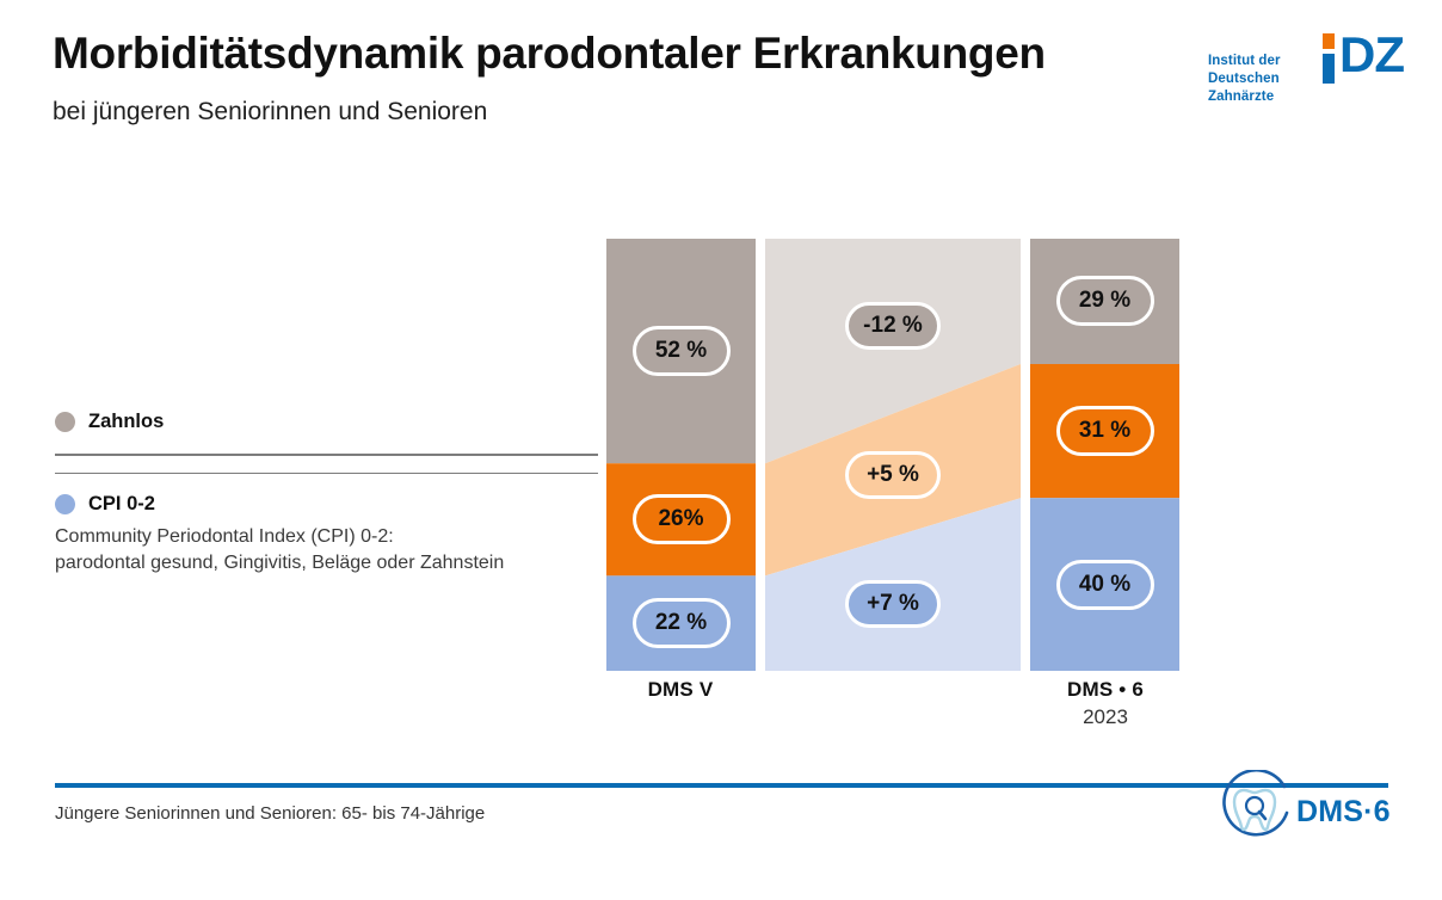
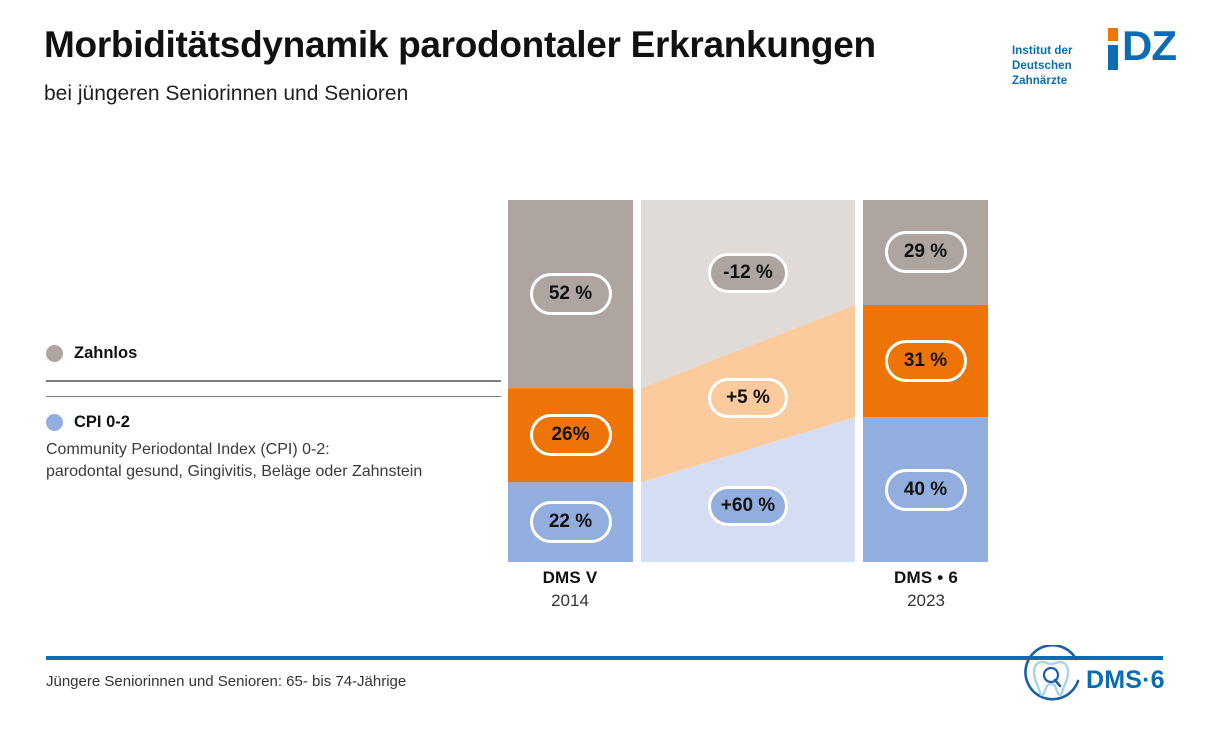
  Morbiditätsdynamik parodontaler Erkrankungen
  bei jüngeren Seniorinnen und Senioren
  Institut der
  Deutschen Zahnärzte
  DZ
  Zahnlos
  CPI 0-2
  Community Periodontal Index (CPI) 0-2:
  parodontal gesund, Gingivitis, Beläge oder Zahnstein
  52 %
  26%
  22 %
  29 %
  31 %
  40 %
  -12 %
  +5 %
- +7 %
+ +60 %
  DMS V
+ 2014
  DMS • 6
  2023
  Jüngere Seniorinnen und Senioren: 65- bis 74-Jährige
  DMS·6
